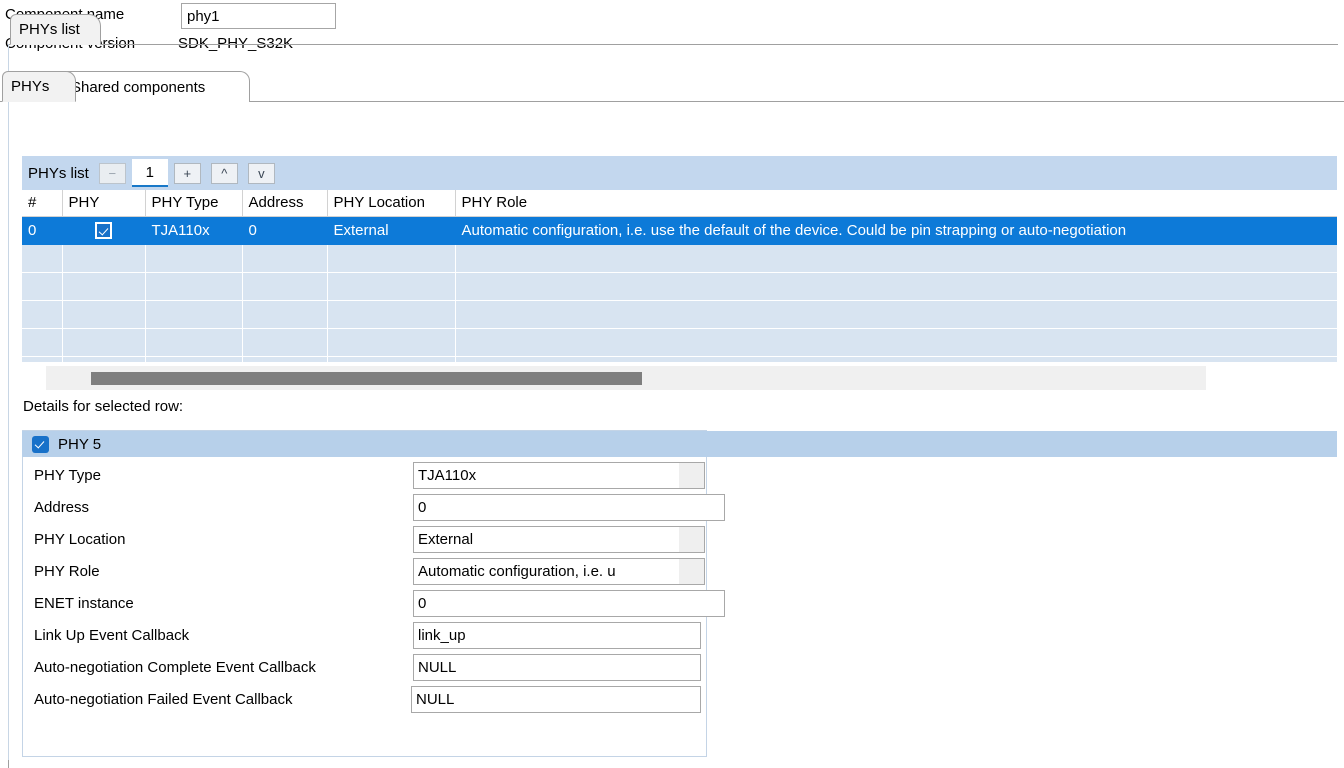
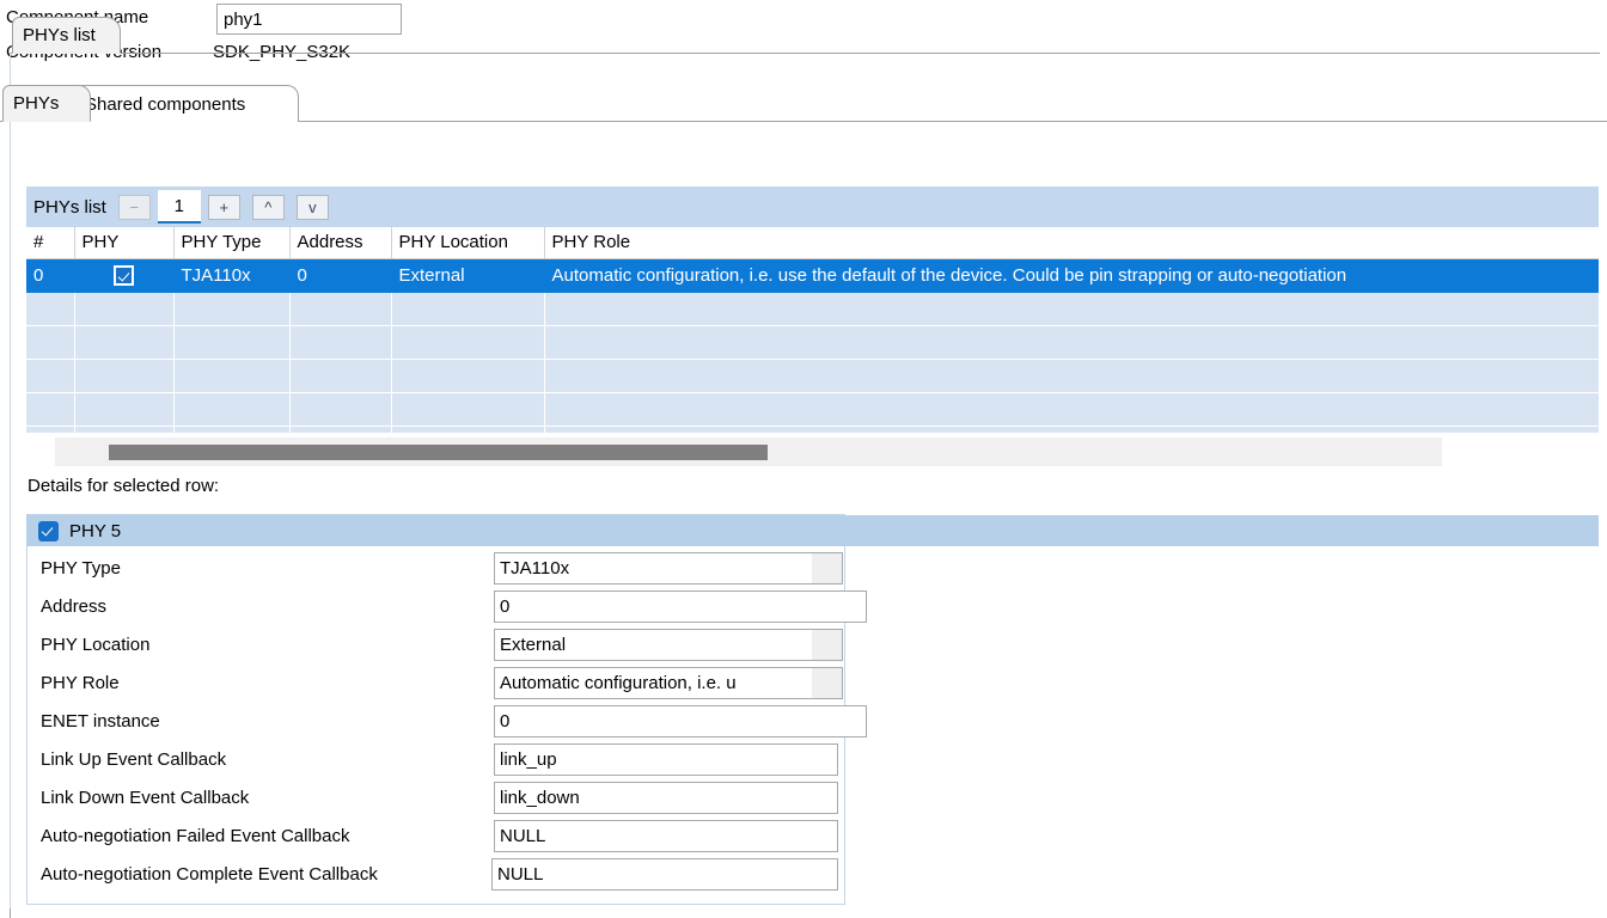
  phy1
  SDK_PHY_S32K
  Shared components
  PHYs
  PHYs list
  PHYs list
  −
  1
  +
  ^
  v
  #	PHY	PHY Type	Address	PHY Location	PHY Role
  0		TJA110x	0	External	Automatic configuration, i.e. use the default of the device. Could be pin strapping or auto-negotiation
  Details for selected row:
  PHY 5
  PHY Type
  TJA110x
  Address
  0
  PHY Location
  External
  PHY Role
  Automatic configuration, i.e. u
  ENET instance
  0
  Link Up Event Callback
  link_up
+ Link Down Event Callback
+ link_down
- Auto-negotiation Complete Event Callback
+ Auto-negotiation Failed Event Callback
  NULL
- Auto-negotiation Failed Event Callback
+ Auto-negotiation Complete Event Callback
  NULL
